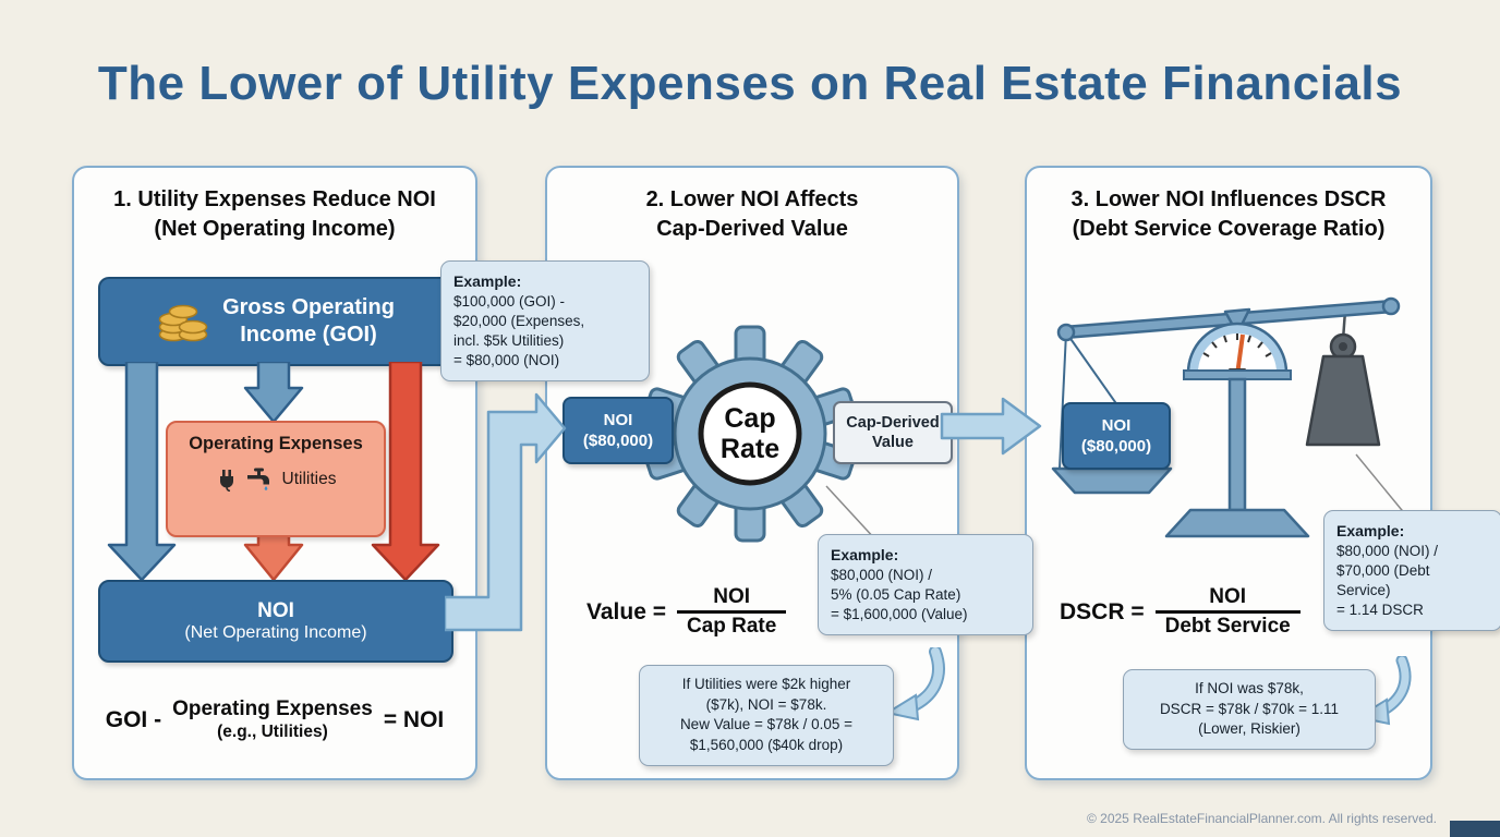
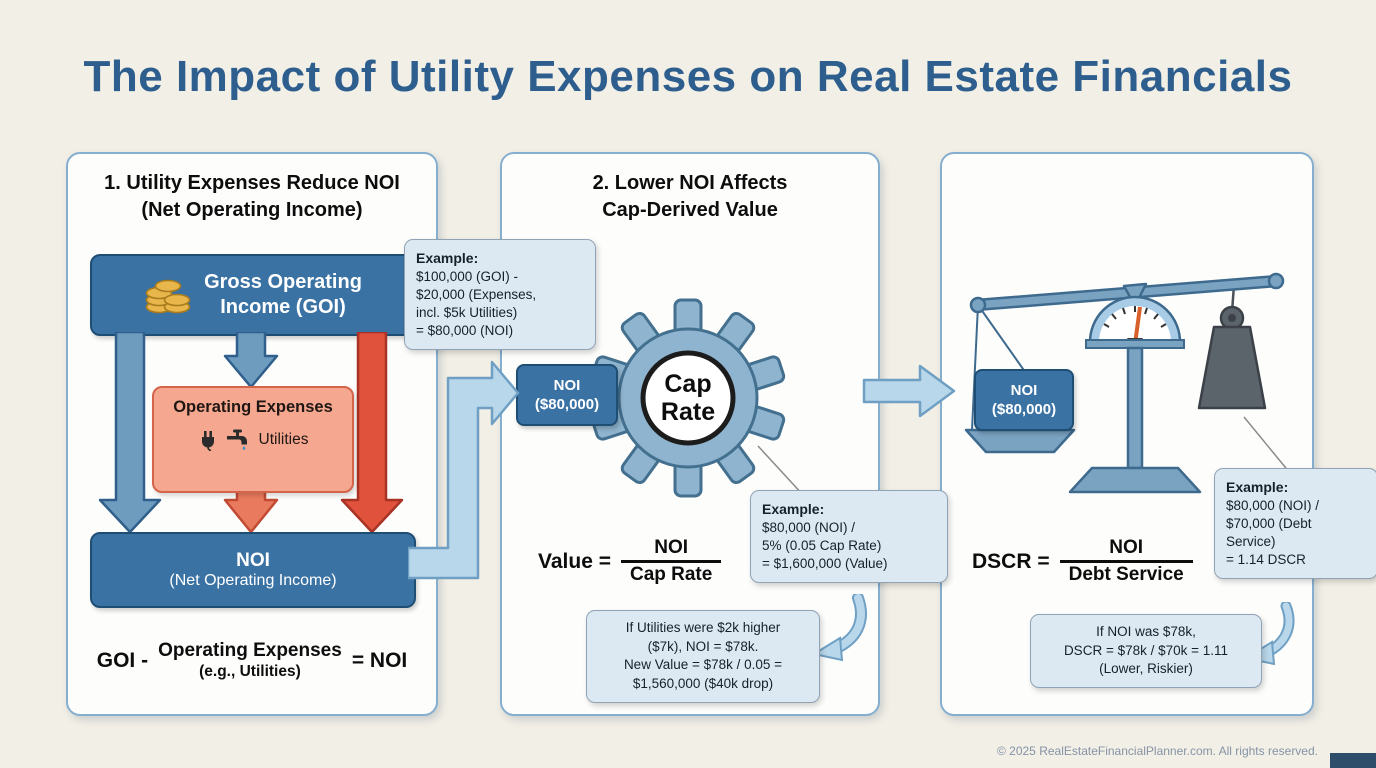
- The Lower of Utility Expenses on Real Estate Financials
+ The Impact of Utility Expenses on Real Estate Financials
  1. Utility Expenses Reduce NOI
  (Net Operating Income)
  Gross Operating
  Income (GOI)
  Operating Expenses
  Utilities
  NOI
  (Net Operating Income)
  GOI -
  Operating Expenses
  (e.g., Utilities)
  = NOI
  Example:
  $100,000 (GOI) -
  $20,000 (Expenses,
  incl. $5k Utilities)
  = $80,000 (NOI)
  2. Lower NOI Affects
  Cap-Derived Value
  Cap
  Rate
  NOI
  ($80,000)
- Cap-Derived
- Value
  Value =
  NOI
  Cap Rate
  Example:
  $80,000 (NOI) /
  5% (0.05 Cap Rate)
  = $1,600,000 (Value)
  If Utilities were $2k higher
  ($7k), NOI = $78k.
  New Value = $78k / 0.05 =
  $1,560,000 ($40k drop)
- 3. Lower NOI Influences DSCR
- (Debt Service Coverage Ratio)
  NOI
  ($80,000)
  DSCR =
  NOI
  Debt Service
  Example:
  $80,000 (NOI) /
  $70,000 (Debt
  Service)
  = 1.14 DSCR
  If NOI was $78k,
  DSCR = $78k / $70k = 1.11
  (Lower, Riskier)
  © 2025 RealEstateFinancialPlanner.com. All rights reserved.
